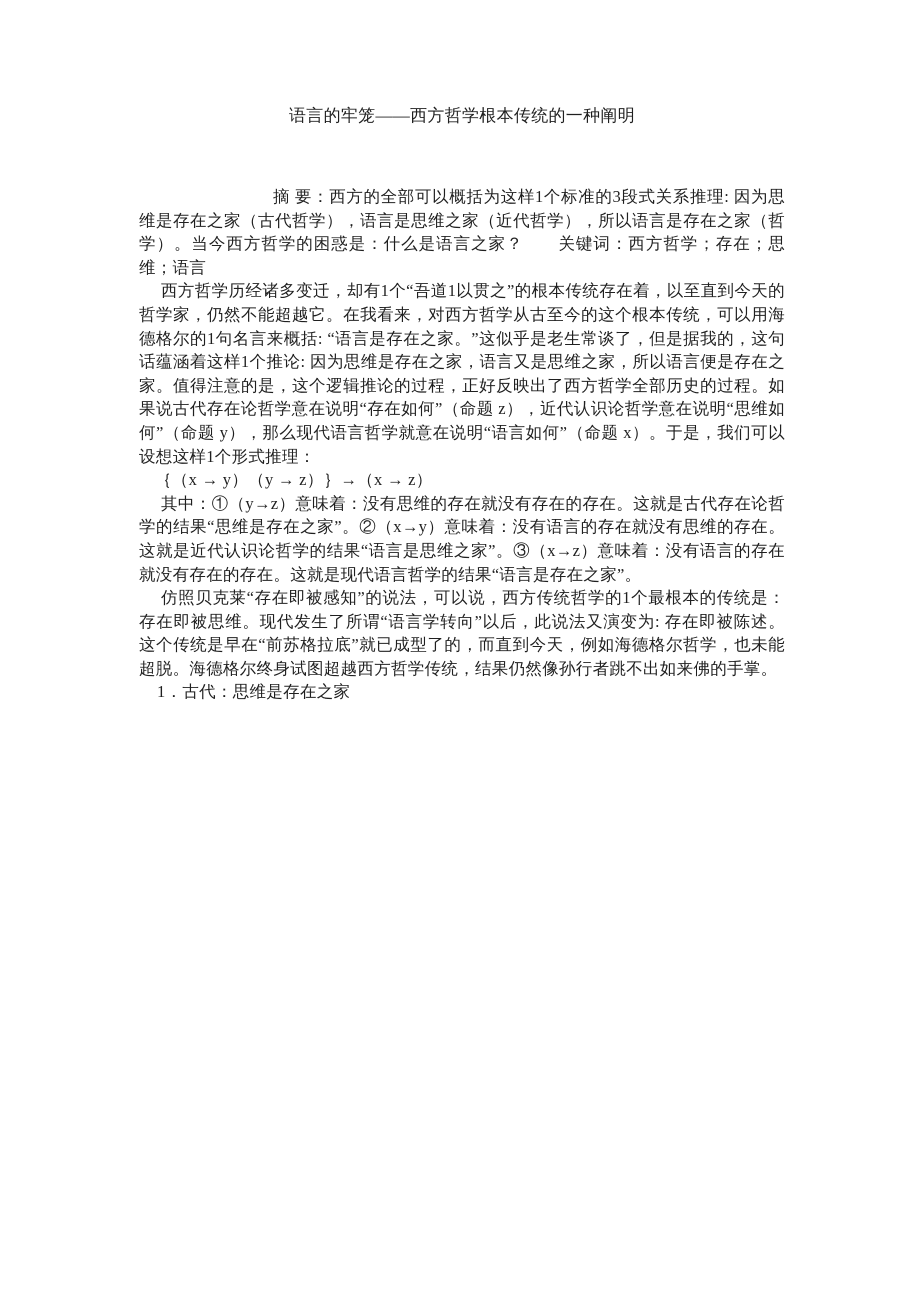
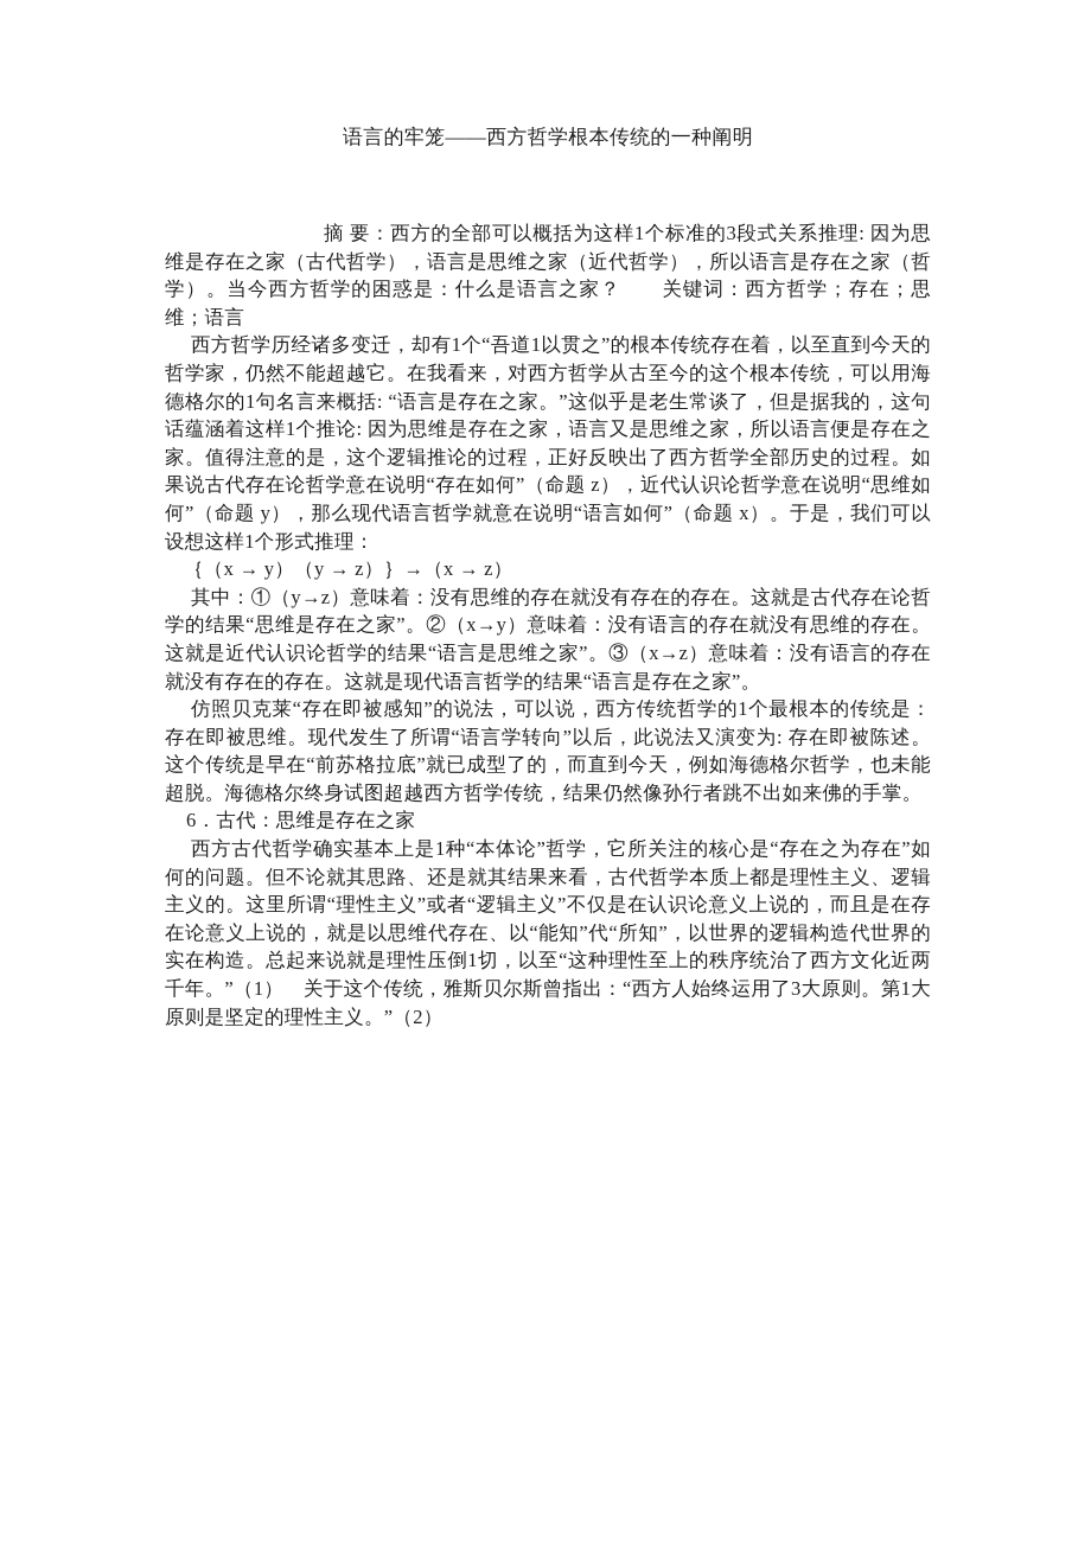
  语言的牢笼——西方哲学根本传统的一种阐明
  摘 要：西方的全部可以概括为这样1个标准的3段式关系推理: 因为思维是存在之家（古代哲学），语言是思维之家（近代哲学），所以语言是存在之家（哲学）。当今西方哲学的困惑是：什么是语言之家？ 关键词：西方哲学；存在；思维；语言
  西方哲学历经诸多变迁，却有1个“吾道1以贯之”的根本传统存在着，以至直到今天的哲学家，仍然不能超越它。在我看来，对西方哲学从古至今的这个根本传统，可以用海德格尔的1句名言来概括: “语言是存在之家。”这似乎是老生常谈了，但是据我的，这句话蕴涵着这样1个推论: 因为思维是存在之家，语言又是思维之家，所以语言便是存在之家。值得注意的是，这个逻辑推论的过程，正好反映出了西方哲学全部历史的过程。如果说古代存在论哲学意在说明“存在如何”（命题 z），近代认识论哲学意在说明“思维如何”（命题 y），那么现代语言哲学就意在说明“语言如何”（命题 x）。于是，我们可以设想这样1个形式推理：
  ｛（x → y）（y → z）｝→（x → z）
  其中：①（y→z）意味着：没有思维的存在就没有存在的存在。这就是古代存在论哲学的结果“思维是存在之家”。②（x→y）意味着：没有语言的存在就没有思维的存在。这就是近代认识论哲学的结果“语言是思维之家”。③（x→z）意味着：没有语言的存在就没有存在的存在。这就是现代语言哲学的结果“语言是存在之家”。
  仿照贝克莱“存在即被感知”的说法，可以说，西方传统哲学的1个最根本的传统是：存在即被思维。现代发生了所谓“语言学转向”以后，此说法又演变为: 存在即被陈述。这个传统是早在“前苏格拉底”就已成型了的，而直到今天，例如海德格尔哲学，也未能超脱。海德格尔终身试图超越西方哲学传统，结果仍然像孙行者跳不出如来佛的手掌。
- 1．古代：思维是存在之家
+ 6．古代：思维是存在之家
+ 西方古代哲学确实基本上是1种“本体论”哲学，它所关注的核心是“存在之为存在”如何的问题。但不论就其思路、还是就其结果来看，古代哲学本质上都是理性主义、逻辑主义的。这里所谓“理性主义”或者“逻辑主义”不仅是在认识论意义上说的，而且是在存在论意义上说的，就是以思维代存在、以“能知”代“所知”，以世界的逻辑构造代世界的实在构造。总起来说就是理性压倒1切，以至“这种理性至上的秩序统治了西方文化近两千年。”（1） 关于这个传统，雅斯贝尔斯曾指出：“西方人始终运用了3大原则。第1大原则是坚定的理性主义。”（2）
